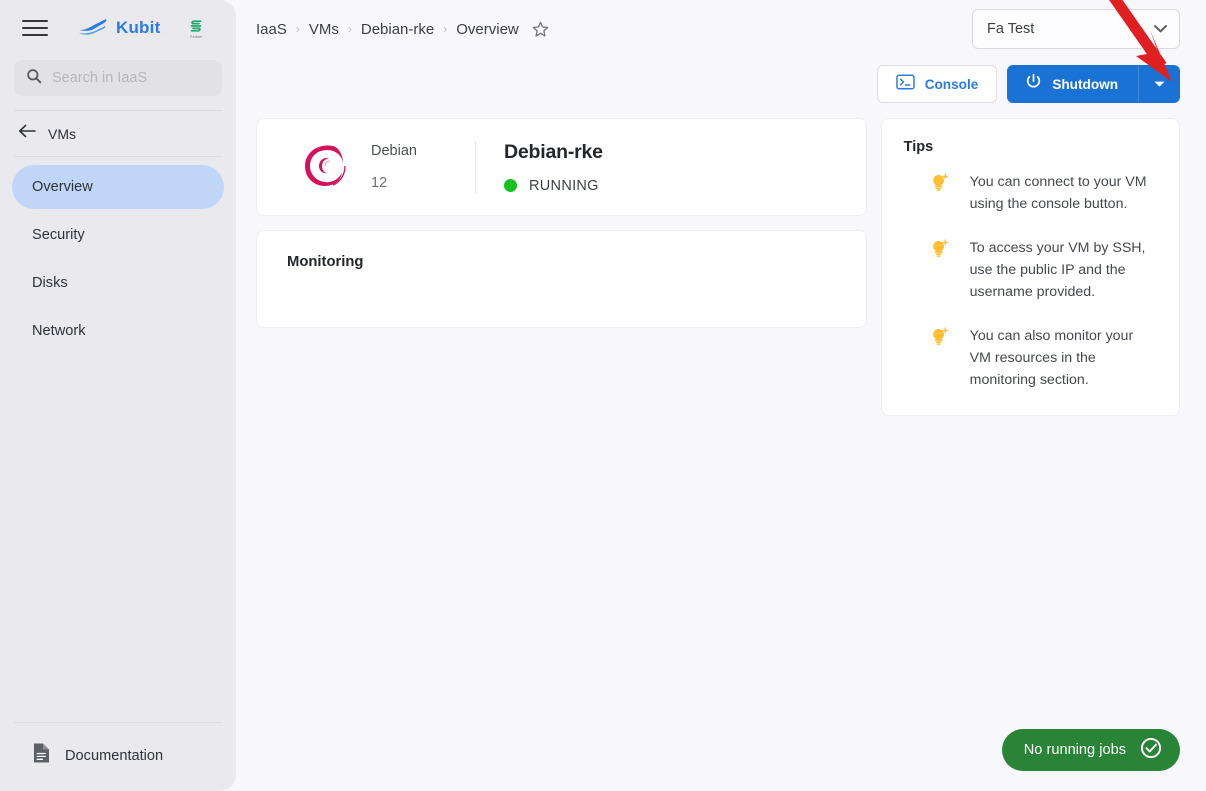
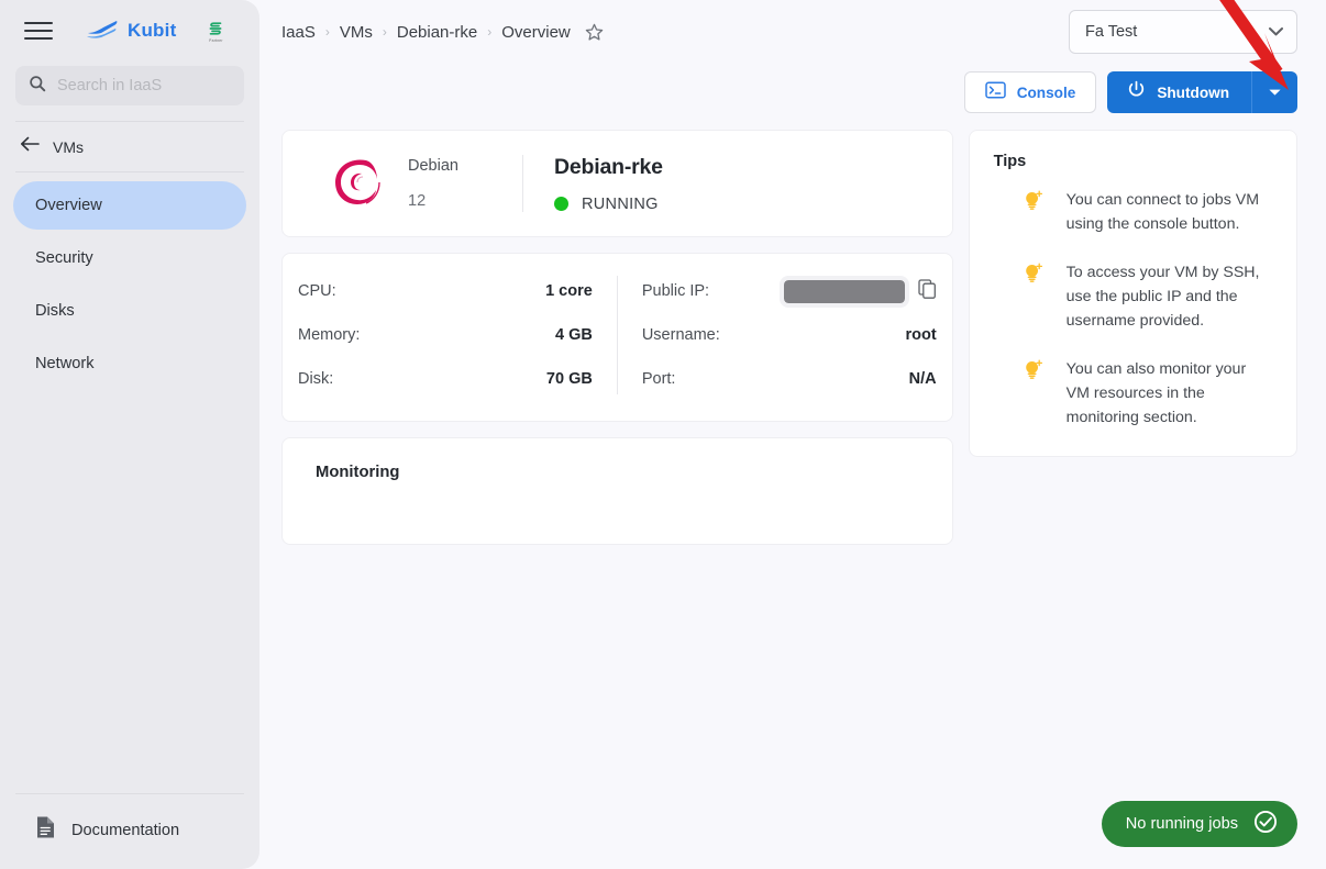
  Kubit
  Search in IaaS
  VMs
  Overview
  Security
  Disks
  Network
  Documentation
  IaaS
  ›
  VMs
  ›
  Debian-rke
  ›
  Overview
  Fa Test
  Console
  Shutdown
  Debian
  12
  Debian-rke
  RUNNING
+ CPU:
+ 1 core
+ Memory:
+ 4 GB
+ Disk:
+ 70 GB
+ Public IP:
+ Username:
+ root
+ Port:
+ N/A
  Monitoring
  Tips
- You can connect to your VM using the console button.
+ You can connect to jobs VM using the console button.
  To access your VM by SSH, use the public IP and the username provided.
  You can also monitor your VM resources in the monitoring section.
  No running jobs
